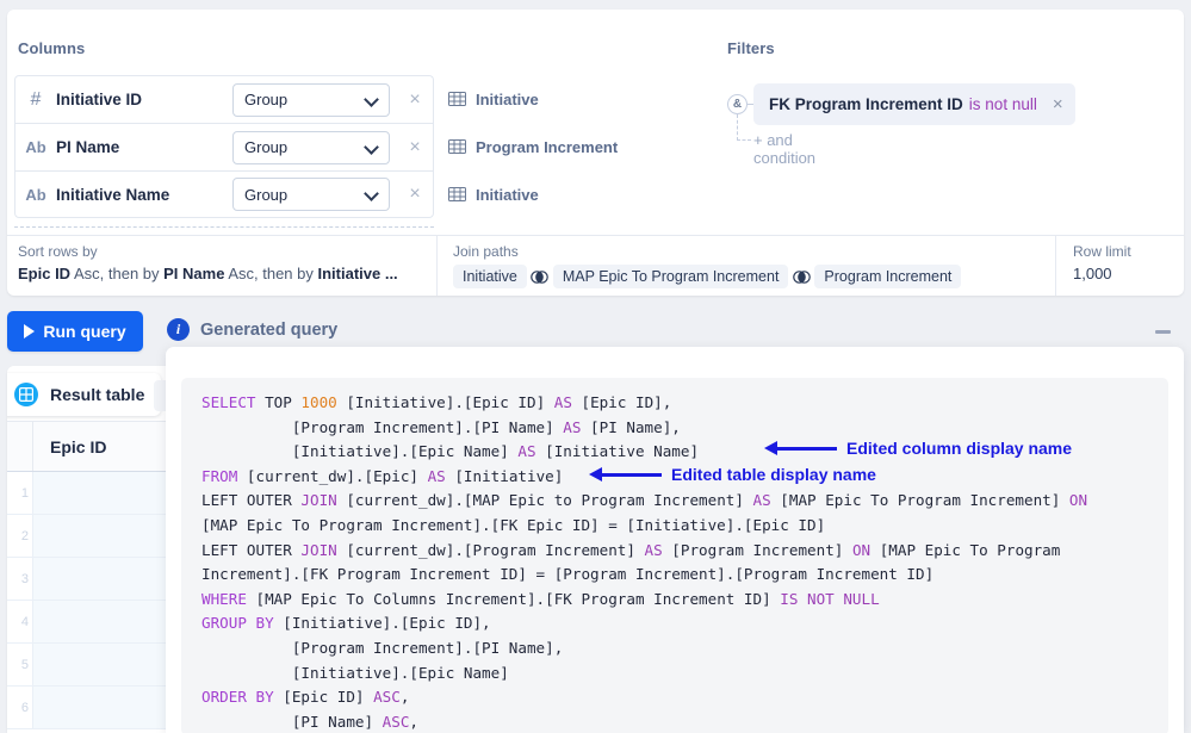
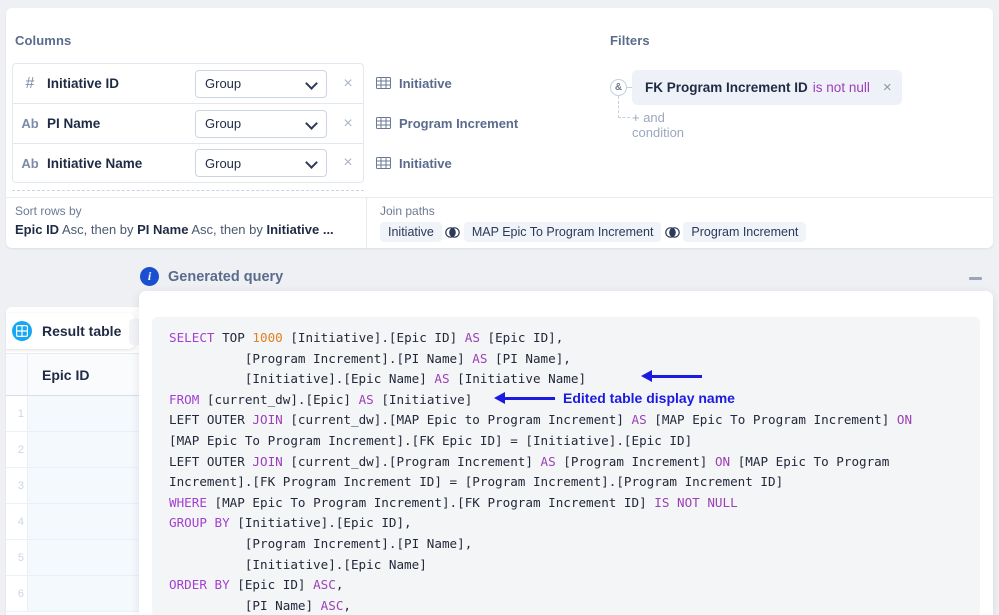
  Columns
  Filters
  #
  Initiative ID
  Group
  ×
  Ab
  PI Name
  Group
  ×
  Ab
  Initiative Name
  Group
  ×
  Initiative
  Program Increment
  Initiative
  &
  FK Program Increment ID
  is not null
  ×
  + and condition
  Sort rows by
  Epic ID Asc, then by PI Name Asc, then by Initiative ...
  Join paths
  Initiative
  MAP Epic To Program Increment
  Program Increment
- Row limit
- 1,000
- Run query
  i
  Generated query
  Result table
  Epic ID
  1
  2
  3
  4
  5
  6
- SELECT TOP 1000 [Initiative].[Epic ID] AS [Epic ID], [Program Increment].[PI Name] AS [PI Name], [Initiative].[Epic Name] AS [Initiative Name] FROM [current_dw].[Epic] AS [Initiative] LEFT OUTER JOIN [current_dw].[MAP Epic to Program Increment] AS [MAP Epic To Program Increment] ON [MAP Epic To Program Increment].[FK Epic ID] = [Initiative].[Epic ID] LEFT OUTER JOIN [current_dw].[Program Increment] AS [Program Increment] ON [MAP Epic To Program Increment].[FK Program Increment ID] = [Program Increment].[Program Increment ID] WHERE [MAP Epic To Columns Increment].[FK Program Increment ID] IS NOT NULL GROUP BY [Initiative].[Epic ID], [Program Increment].[PI Name], [Initiative].[Epic Name] ORDER BY [Epic ID] ASC, [PI Name] ASC,
+ SELECT TOP 1000 [Initiative].[Epic ID] AS [Epic ID], [Program Increment].[PI Name] AS [PI Name], [Initiative].[Epic Name] AS [Initiative Name] FROM [current_dw].[Epic] AS [Initiative] LEFT OUTER JOIN [current_dw].[MAP Epic to Program Increment] AS [MAP Epic To Program Increment] ON [MAP Epic To Program Increment].[FK Epic ID] = [Initiative].[Epic ID] LEFT OUTER JOIN [current_dw].[Program Increment] AS [Program Increment] ON [MAP Epic To Program Increment].[FK Program Increment ID] = [Program Increment].[Program Increment ID] WHERE [MAP Epic To Program Increment].[FK Program Increment ID] IS NOT NULL GROUP BY [Initiative].[Epic ID], [Program Increment].[PI Name], [Initiative].[Epic Name] ORDER BY [Epic ID] ASC, [PI Name] ASC,
- Edited column display name
  Edited table display name
